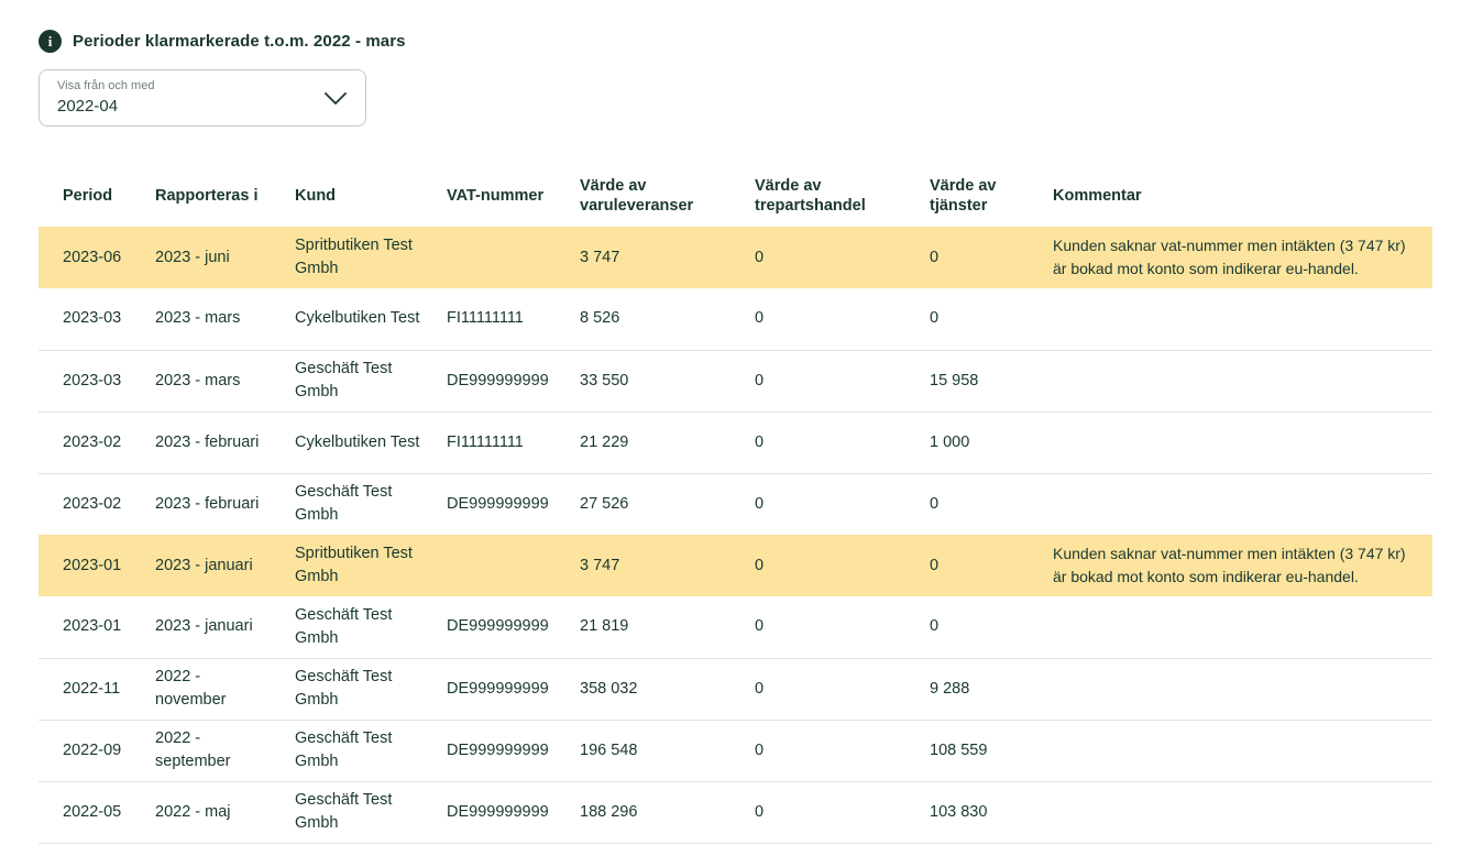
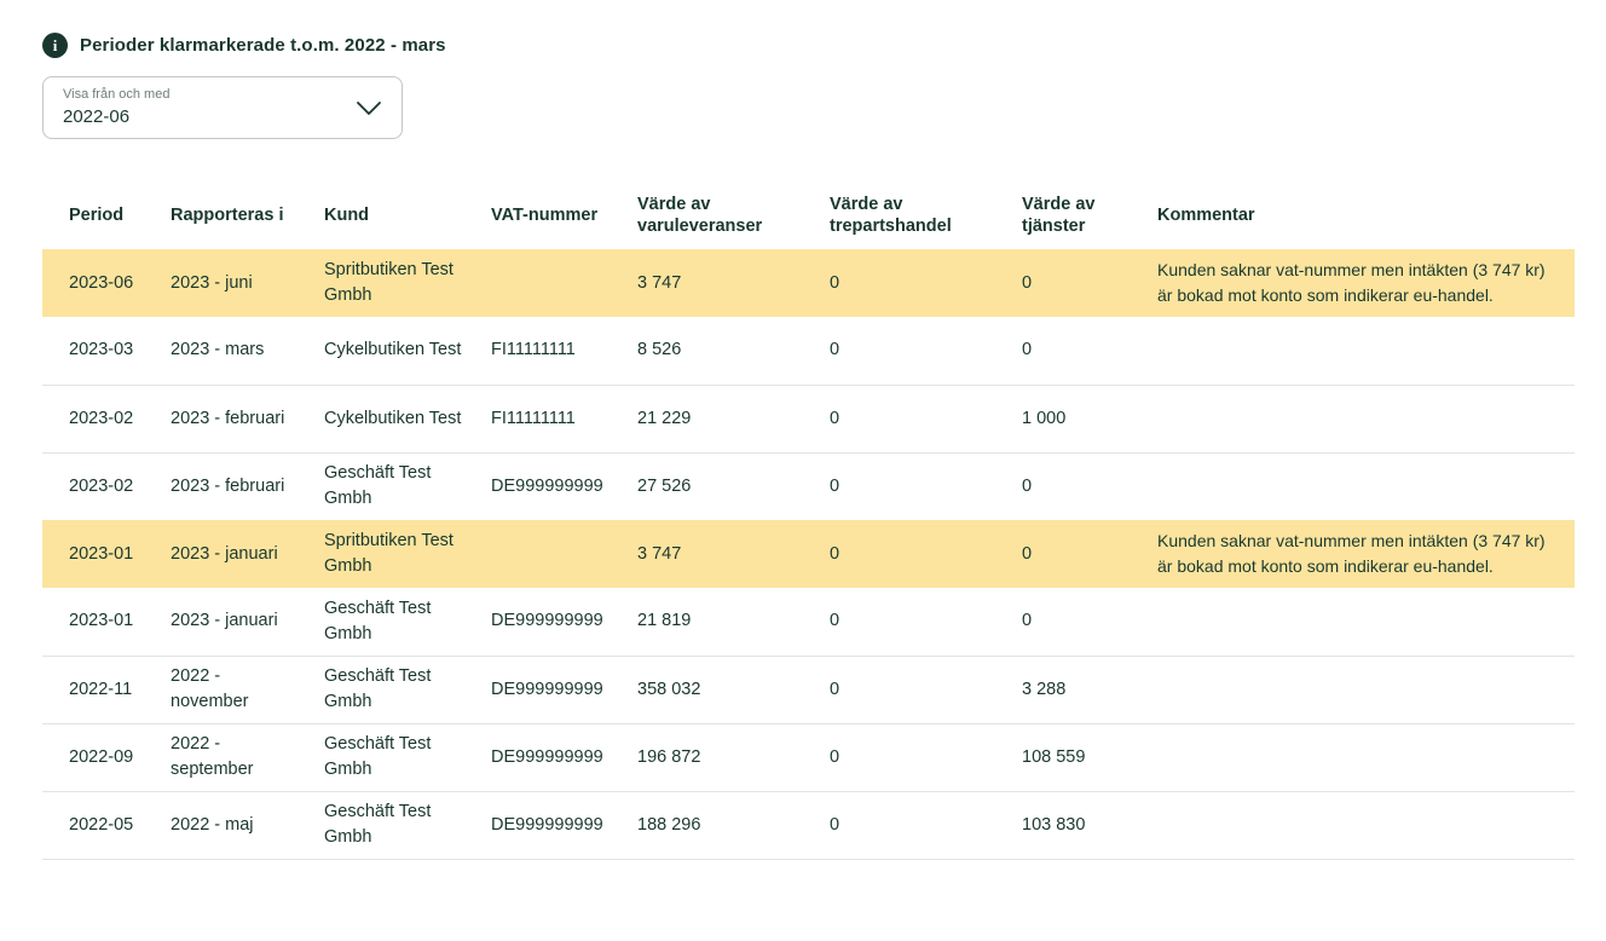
  i
  Perioder klarmarkerade t.o.m. 2022 - mars
  Visa från och med
- 2022-04
+ 2022-06
  Period	Rapporteras i	Kund	VAT-nummer	Värde av varuleveranser	Värde av trepartshandel	Värde av tjänster	Kommentar
  2023-06	2023 - juni	Spritbutiken Test Gmbh		3 747	0	0	Kunden saknar vat-nummer men intäkten (3 747 kr) är bokad mot konto som indikerar eu-handel.
  2023-03	2023 - mars	Cykelbutiken Test	FI11111111	8 526	0	0
- 2023-03	2023 - mars	Geschäft Test Gmbh	DE999999999	33 550	0	15 958
  2023-02	2023 - februari	Cykelbutiken Test	FI11111111	21 229	0	1 000
  2023-02	2023 - februari	Geschäft Test Gmbh	DE999999999	27 526	0	0
  2023-01	2023 - januari	Spritbutiken Test Gmbh		3 747	0	0	Kunden saknar vat-nummer men intäkten (3 747 kr) är bokad mot konto som indikerar eu-handel.
  2023-01	2023 - januari	Geschäft Test Gmbh	DE999999999	21 819	0	0
- 2022-11	2022 - november	Geschäft Test Gmbh	DE999999999	358 032	0	9 288
+ 2022-11	2022 - november	Geschäft Test Gmbh	DE999999999	358 032	0	3 288
- 2022-09	2022 - september	Geschäft Test Gmbh	DE999999999	196 548	0	108 559
+ 2022-09	2022 - september	Geschäft Test Gmbh	DE999999999	196 872	0	108 559
  2022-05	2022 - maj	Geschäft Test Gmbh	DE999999999	188 296	0	103 830
